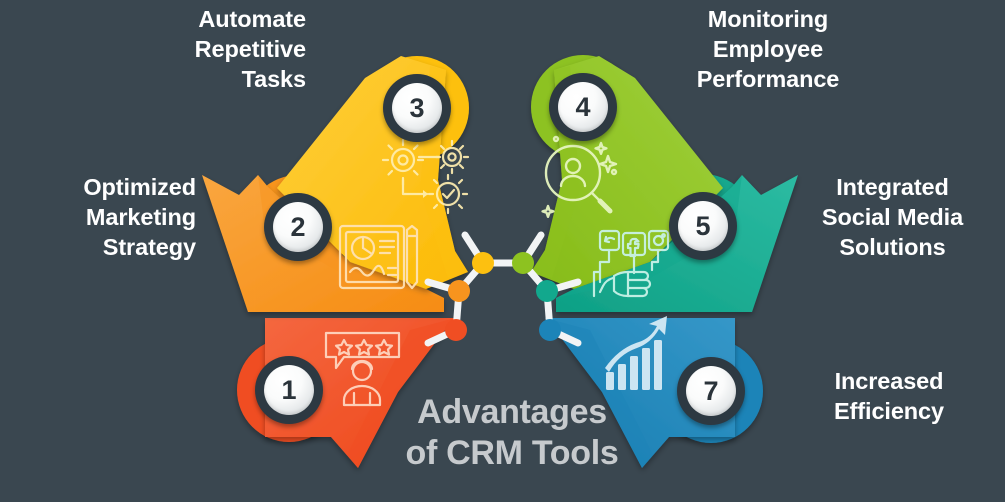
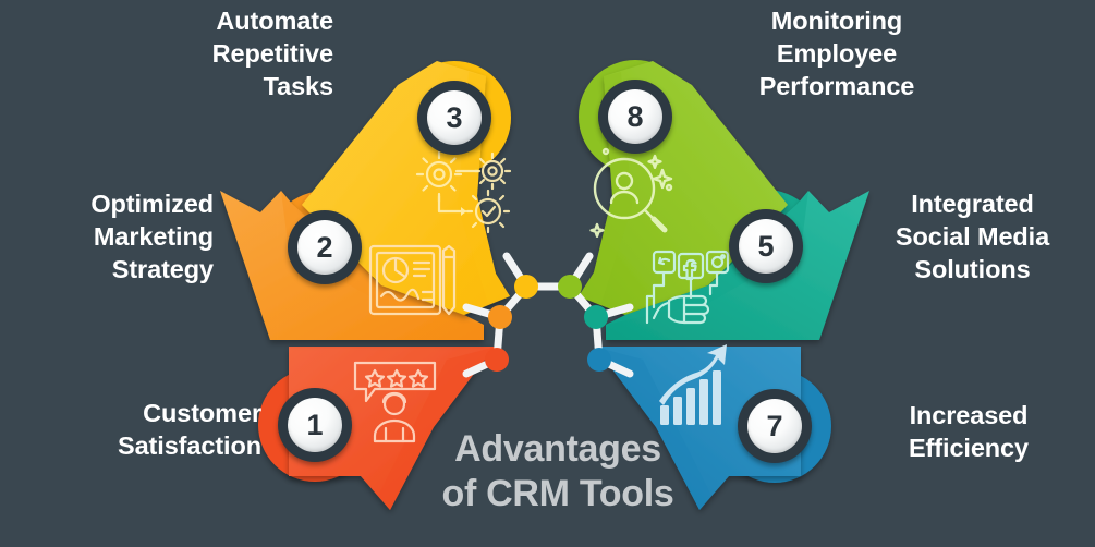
  1
  2
  3
- 4
+ 8
  5
  7
+ Customer
+ Satisfaction
  Optimized
  Marketing
  Strategy
  Automate
  Repetitive
  Tasks
  Monitoring
  Employee
  Performance
  Integrated
  Social Media
  Solutions
  Increased
  Efficiency
  Advantages
  of CRM Tools
